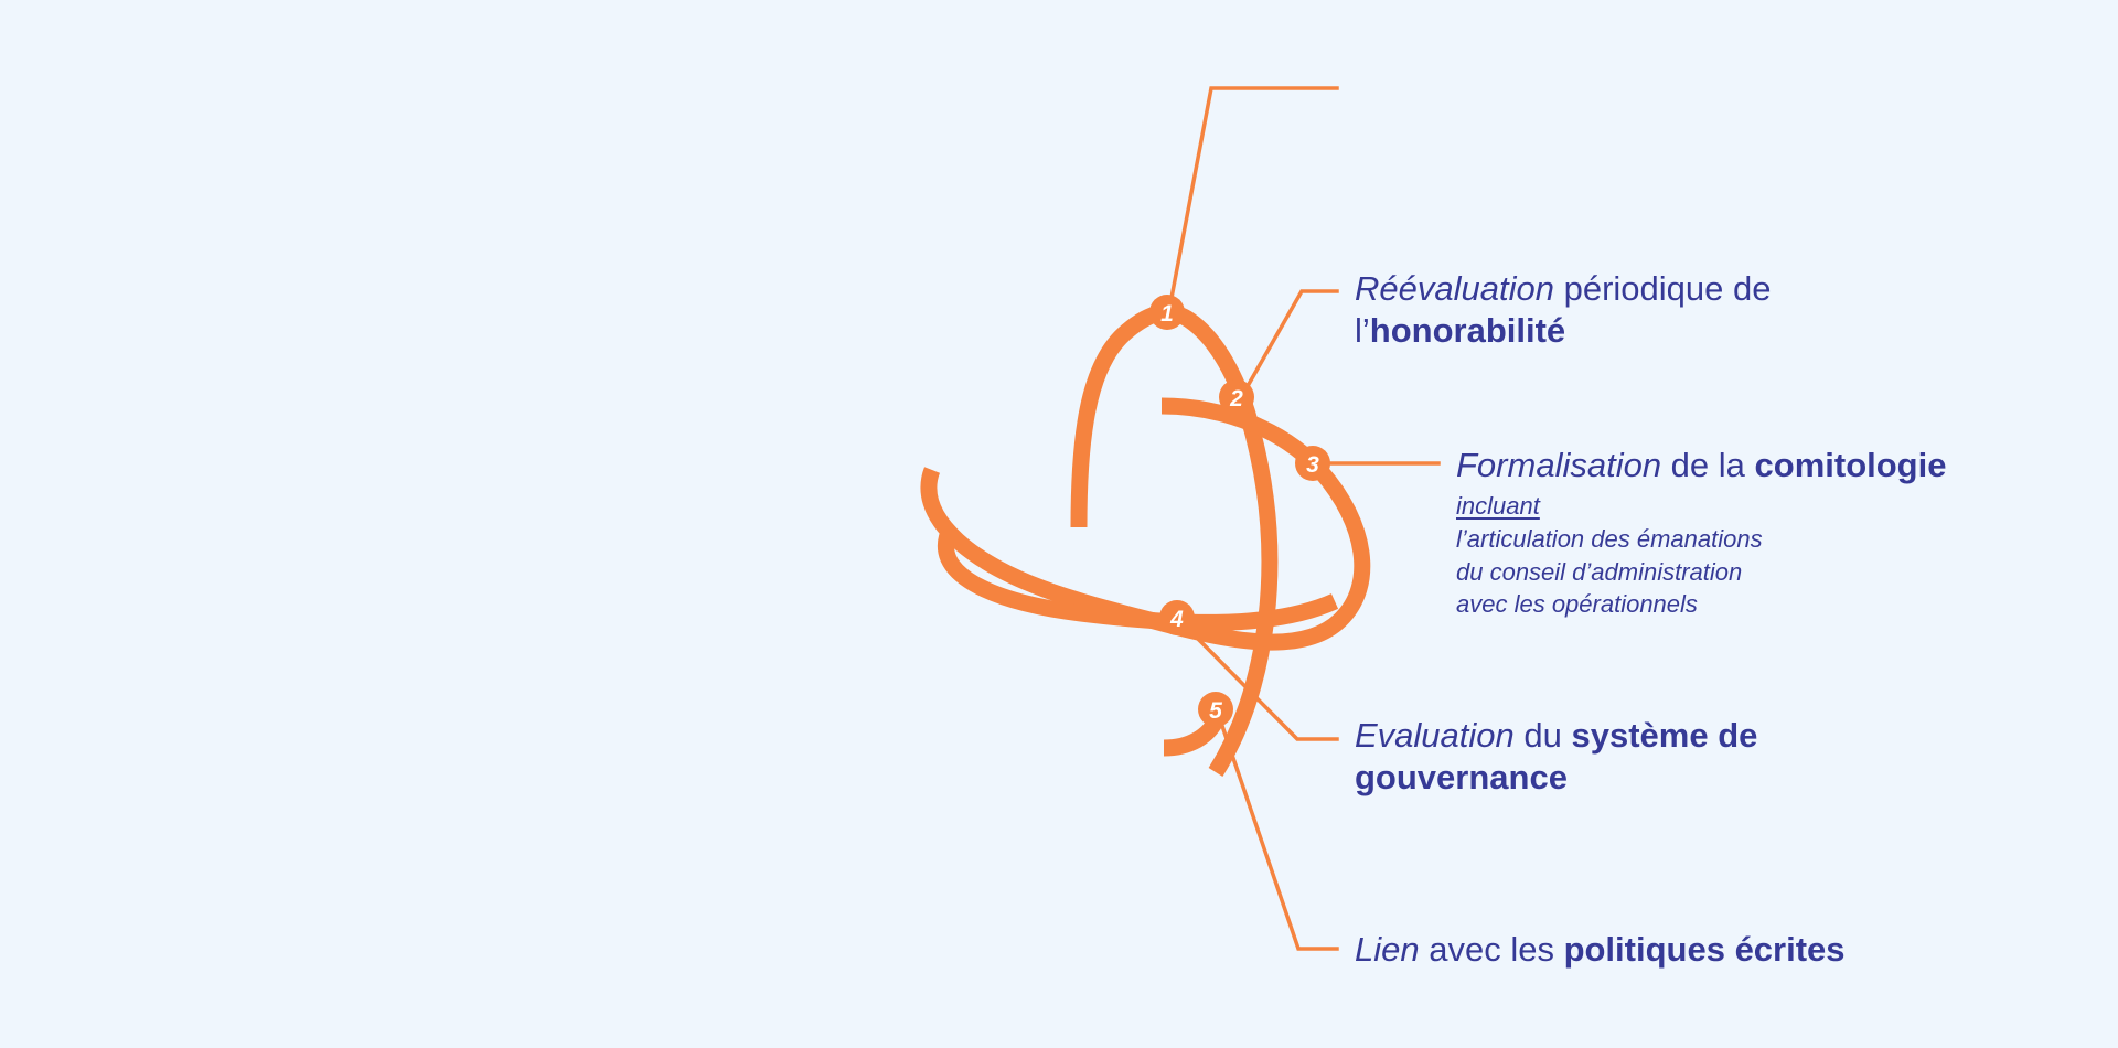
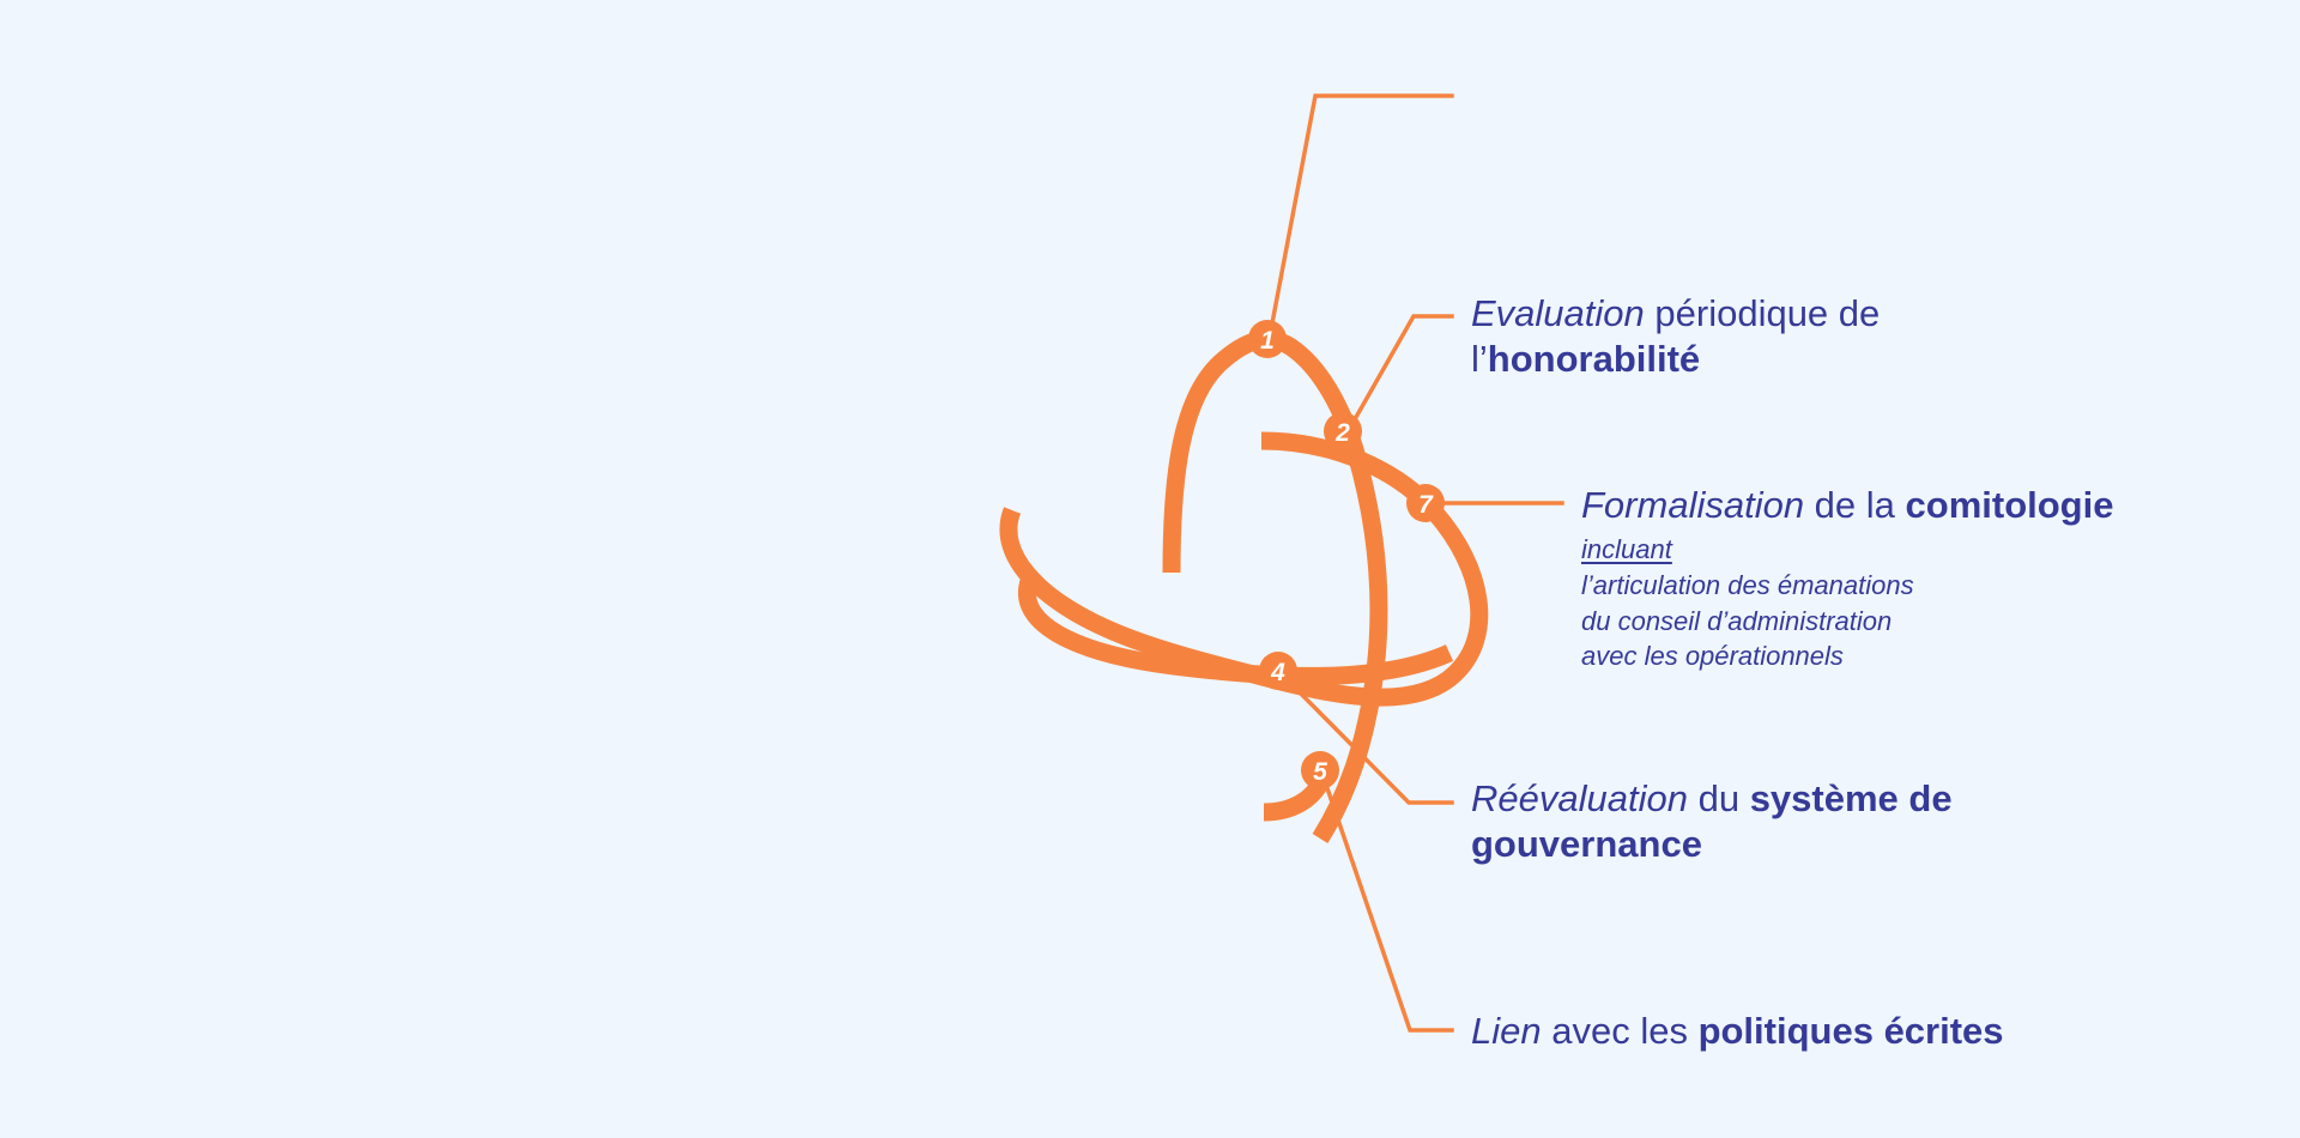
  1
  2
- 3
+ 7
  4
  5
- Réévaluation périodique de l’honorabilité
+ Evaluation périodique de l’honorabilité
  Formalisation de la comitologie
  incluant
  l’articulation des émanations
  du conseil d’administration
  avec les opérationnels
- Evaluation du système de gouvernance
+ Réévaluation du système de gouvernance
  Lien avec les politiques écrites
